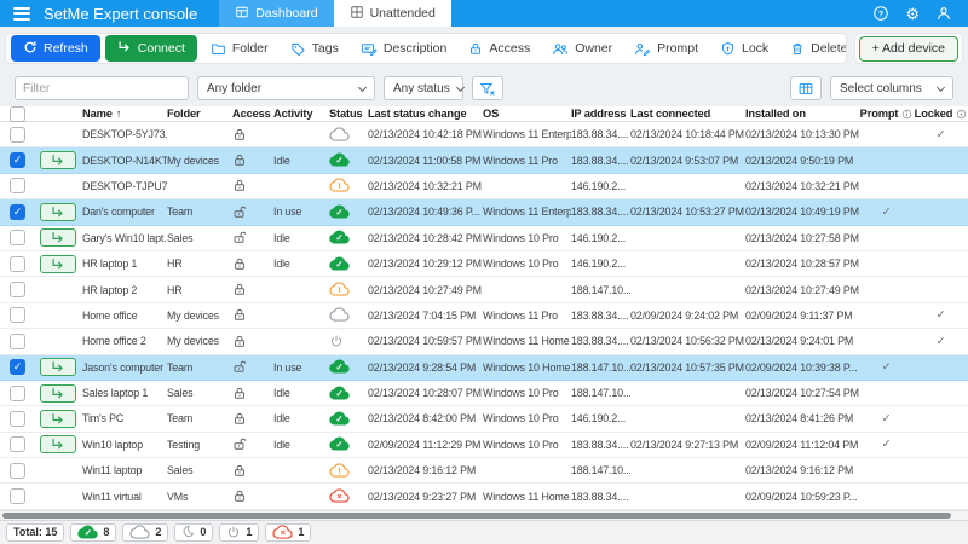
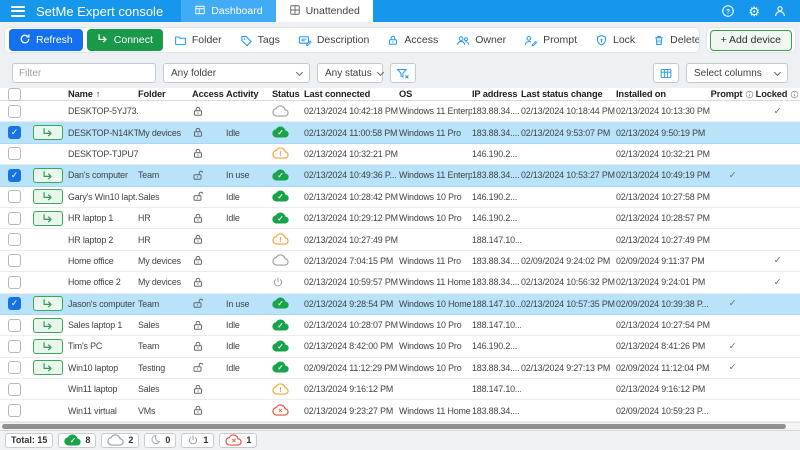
  SetMe Expert console
  Dashboard
  Unattended
  ⚙
  Refresh
  Connect
  Folder
  Tags
  Description
  Access
  Owner
  Prompt
  Lock
  Delete
  + Add device
  Filter
  Any folder
  Any status
  Select columns
  Name
  ↑
  Folder
  Access
  Activity
  Status
- Last status change
+ Last connected
  OS
  IP address
- Last connected
+ Last status change
  Installed on
  Prompt
  Locked
  DESKTOP-5YJ73.
  02/13/2024 10:42:18 PM
  Windows 11 Enterp
  183.88.34....
  02/13/2024 10:18:44 PM
  02/13/2024 10:13:30 PM
  ✓
  ✓
  DESKTOP-N14KT
  My devices
  Idle
  ✓
  02/13/2024 11:00:58 PM
  Windows 11 Pro
  183.88.34....
  02/13/2024 9:53:07 PM
  02/13/2024 9:50:19 PM
  DESKTOP-TJPU7
  !
  02/13/2024 10:32:21 PM
  146.190.2...
  02/13/2024 10:32:21 PM
  ✓
  Dan's computer
  Team
  In use
  ✓
  02/13/2024 10:49:36 P...
  Windows 11 Enterp
  183.88.34....
  02/13/2024 10:53:27 PM
  02/13/2024 10:49:19 PM
  ✓
  Gary's Win10 lapt.
  Sales
  Idle
  ✓
  02/13/2024 10:28:42 PM
  Windows 10 Pro
  146.190.2...
  02/13/2024 10:27:58 PM
  HR laptop 1
  HR
  Idle
  ✓
  02/13/2024 10:29:12 PM
  Windows 10 Pro
  146.190.2...
  02/13/2024 10:28:57 PM
  HR laptop 2
  HR
  !
  02/13/2024 10:27:49 PM
  188.147.10...
  02/13/2024 10:27:49 PM
  Home office
  My devices
  02/13/2024 7:04:15 PM
  Windows 11 Pro
  183.88.34....
  02/09/2024 9:24:02 PM
  02/09/2024 9:11:37 PM
  ✓
  Home office 2
  My devices
  02/13/2024 10:59:57 PM
  Windows 11 Home
  183.88.34....
  02/13/2024 10:56:32 PM
  02/13/2024 9:24:01 PM
  ✓
  ✓
  Jason's computer
  Team
  In use
  ✓
  02/13/2024 9:28:54 PM
  Windows 10 Home
  188.147.10...
  02/13/2024 10:57:35 PM
  02/09/2024 10:39:38 P...
  ✓
  Sales laptop 1
  Sales
  Idle
  ✓
  02/13/2024 10:28:07 PM
  Windows 10 Pro
  188.147.10...
  02/13/2024 10:27:54 PM
  Tim's PC
  Team
  Idle
  ✓
  02/13/2024 8:42:00 PM
  Windows 10 Pro
  146.190.2...
  02/13/2024 8:41:26 PM
  ✓
  Win10 laptop
  Testing
  Idle
  ✓
  02/09/2024 11:12:29 PM
  Windows 10 Pro
  183.88.34....
  02/13/2024 9:27:13 PM
  02/09/2024 11:12:04 PM
  ✓
  Win11 laptop
  Sales
  !
  02/13/2024 9:16:12 PM
  188.147.10...
  02/13/2024 9:16:12 PM
  Win11 virtual
  VMs
  ×
  02/13/2024 9:23:27 PM
  Windows 11 Home
  183.88.34....
  02/09/2024 10:59:23 P...
  Total: 15
  ✓
  8
  2
  0
  1
  ×
  1
